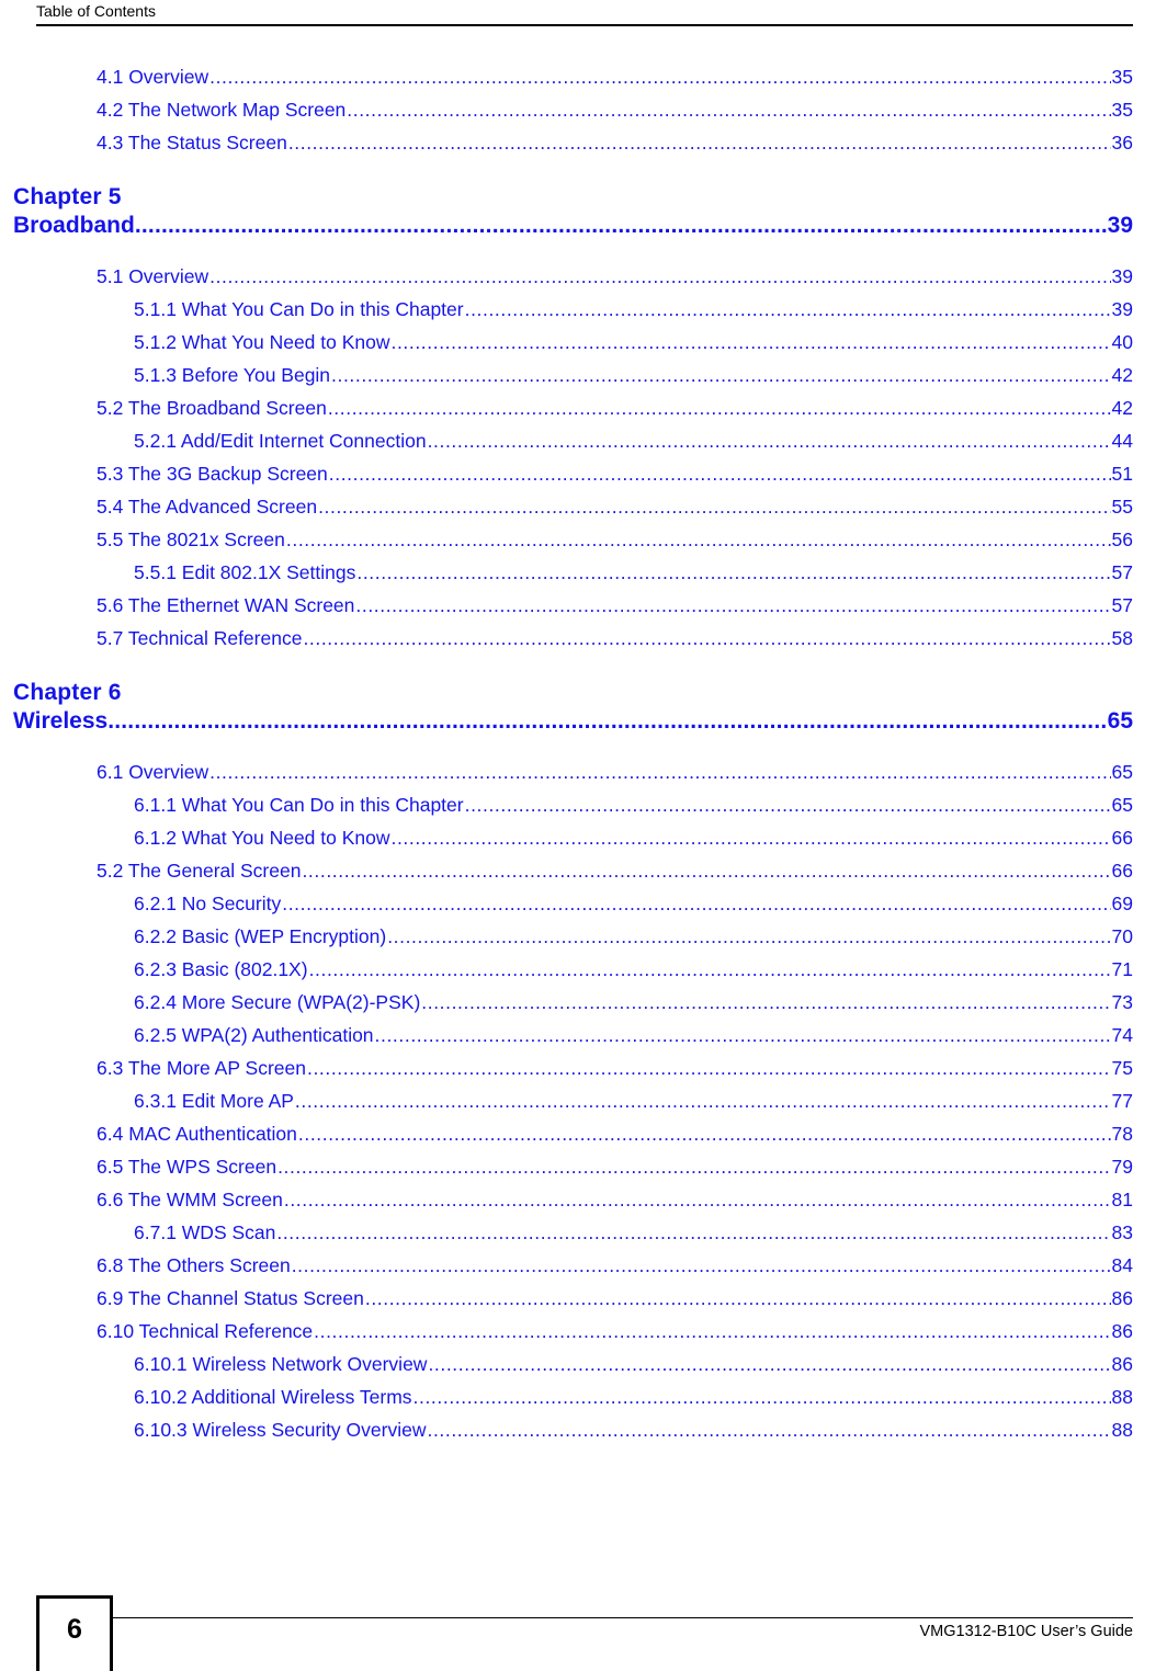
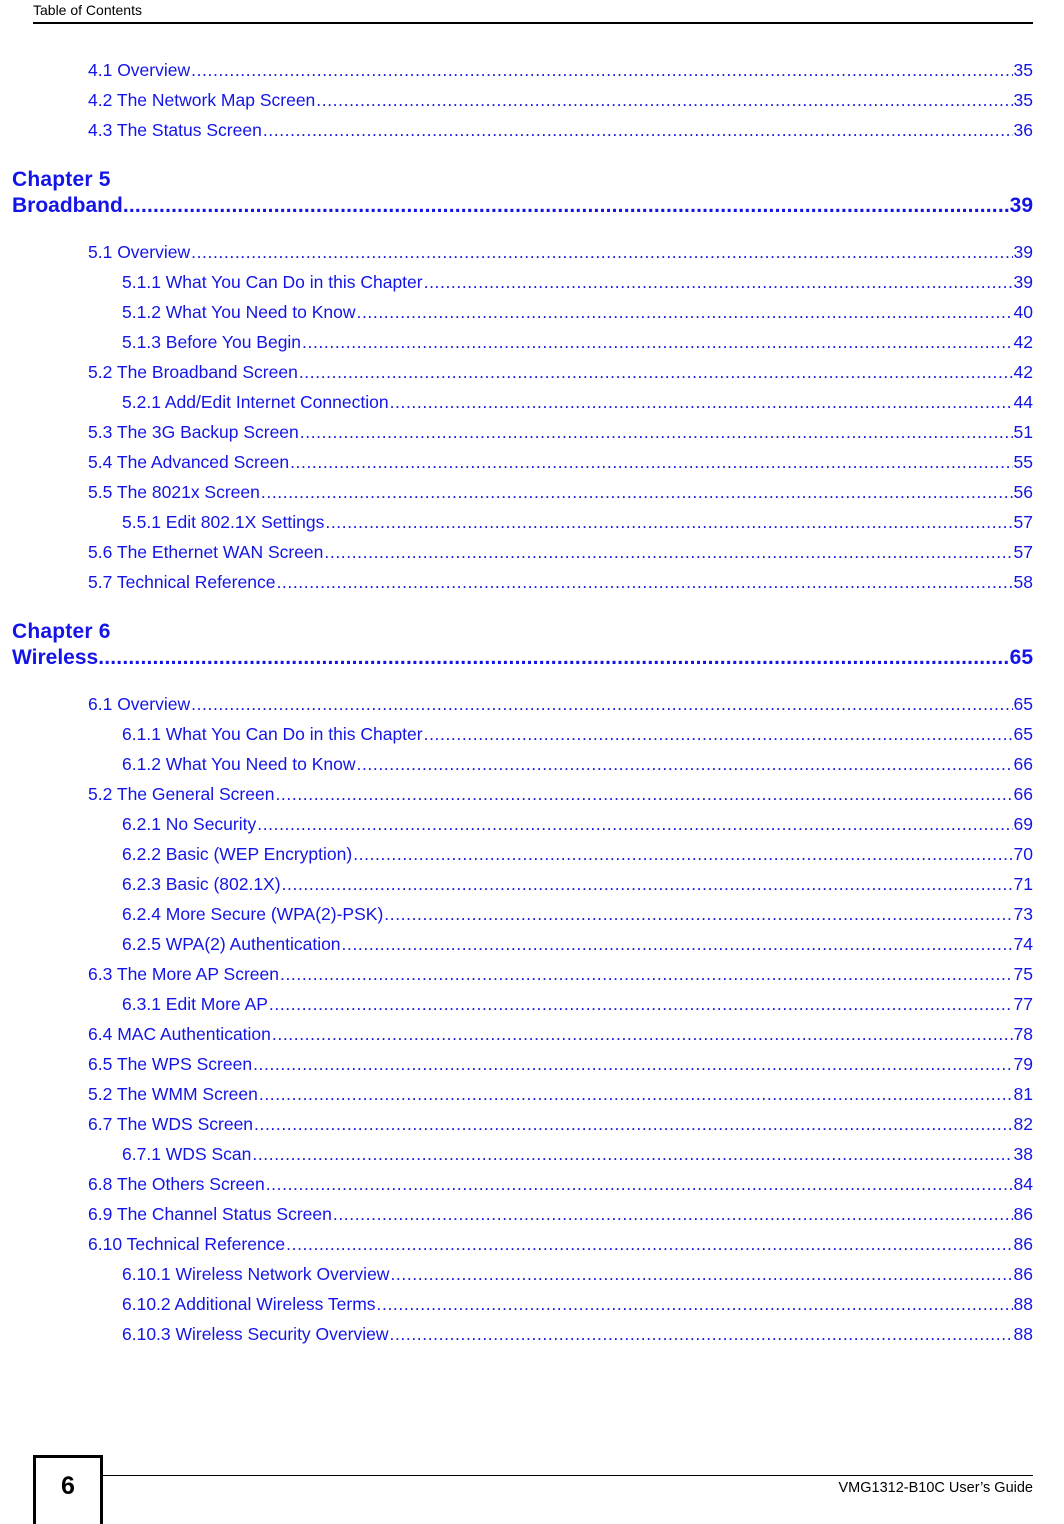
  Table of Contents
  4.1 Overview
  35
  4.2 The Network Map Screen
  35
  4.3 The Status Screen
  36
  Chapter 5
  Broadband
  39
  5.1 Overview
  39
  5.1.1 What You Can Do in this Chapter
  39
  5.1.2 What You Need to Know
  40
  5.1.3 Before You Begin
  42
  5.2 The Broadband Screen
  42
  5.2.1 Add/Edit Internet Connection
  44
  5.3 The 3G Backup Screen
  51
  5.4 The Advanced Screen
  55
  5.5 The 8021x Screen
  56
  5.5.1 Edit 802.1X Settings
  57
  5.6 The Ethernet WAN Screen
  57
  5.7 Technical Reference
  58
  Chapter 6
  Wireless
  65
  6.1 Overview
  65
  6.1.1 What You Can Do in this Chapter
  65
  6.1.2 What You Need to Know
  66
  5.2 The General Screen
  66
  6.2.1 No Security
  69
  6.2.2 Basic (WEP Encryption)
  70
  6.2.3 Basic (802.1X)
  71
  6.2.4 More Secure (WPA(2)-PSK)
  73
  6.2.5 WPA(2) Authentication
  74
  6.3 The More AP Screen
  75
  6.3.1 Edit More AP
  77
  6.4 MAC Authentication
  78
  6.5 The WPS Screen
  79
- 6.6 The WMM Screen
+ 5.2 The WMM Screen
  81
+ 6.7 The WDS Screen
+ 82
  6.7.1 WDS Scan
- 83
+ 38
  6.8 The Others Screen
  84
  6.9 The Channel Status Screen
  86
  6.10 Technical Reference
  86
  6.10.1 Wireless Network Overview
  86
  6.10.2 Additional Wireless Terms
  88
  6.10.3 Wireless Security Overview
  88
  6
  VMG1312-B10C User’s Guide
